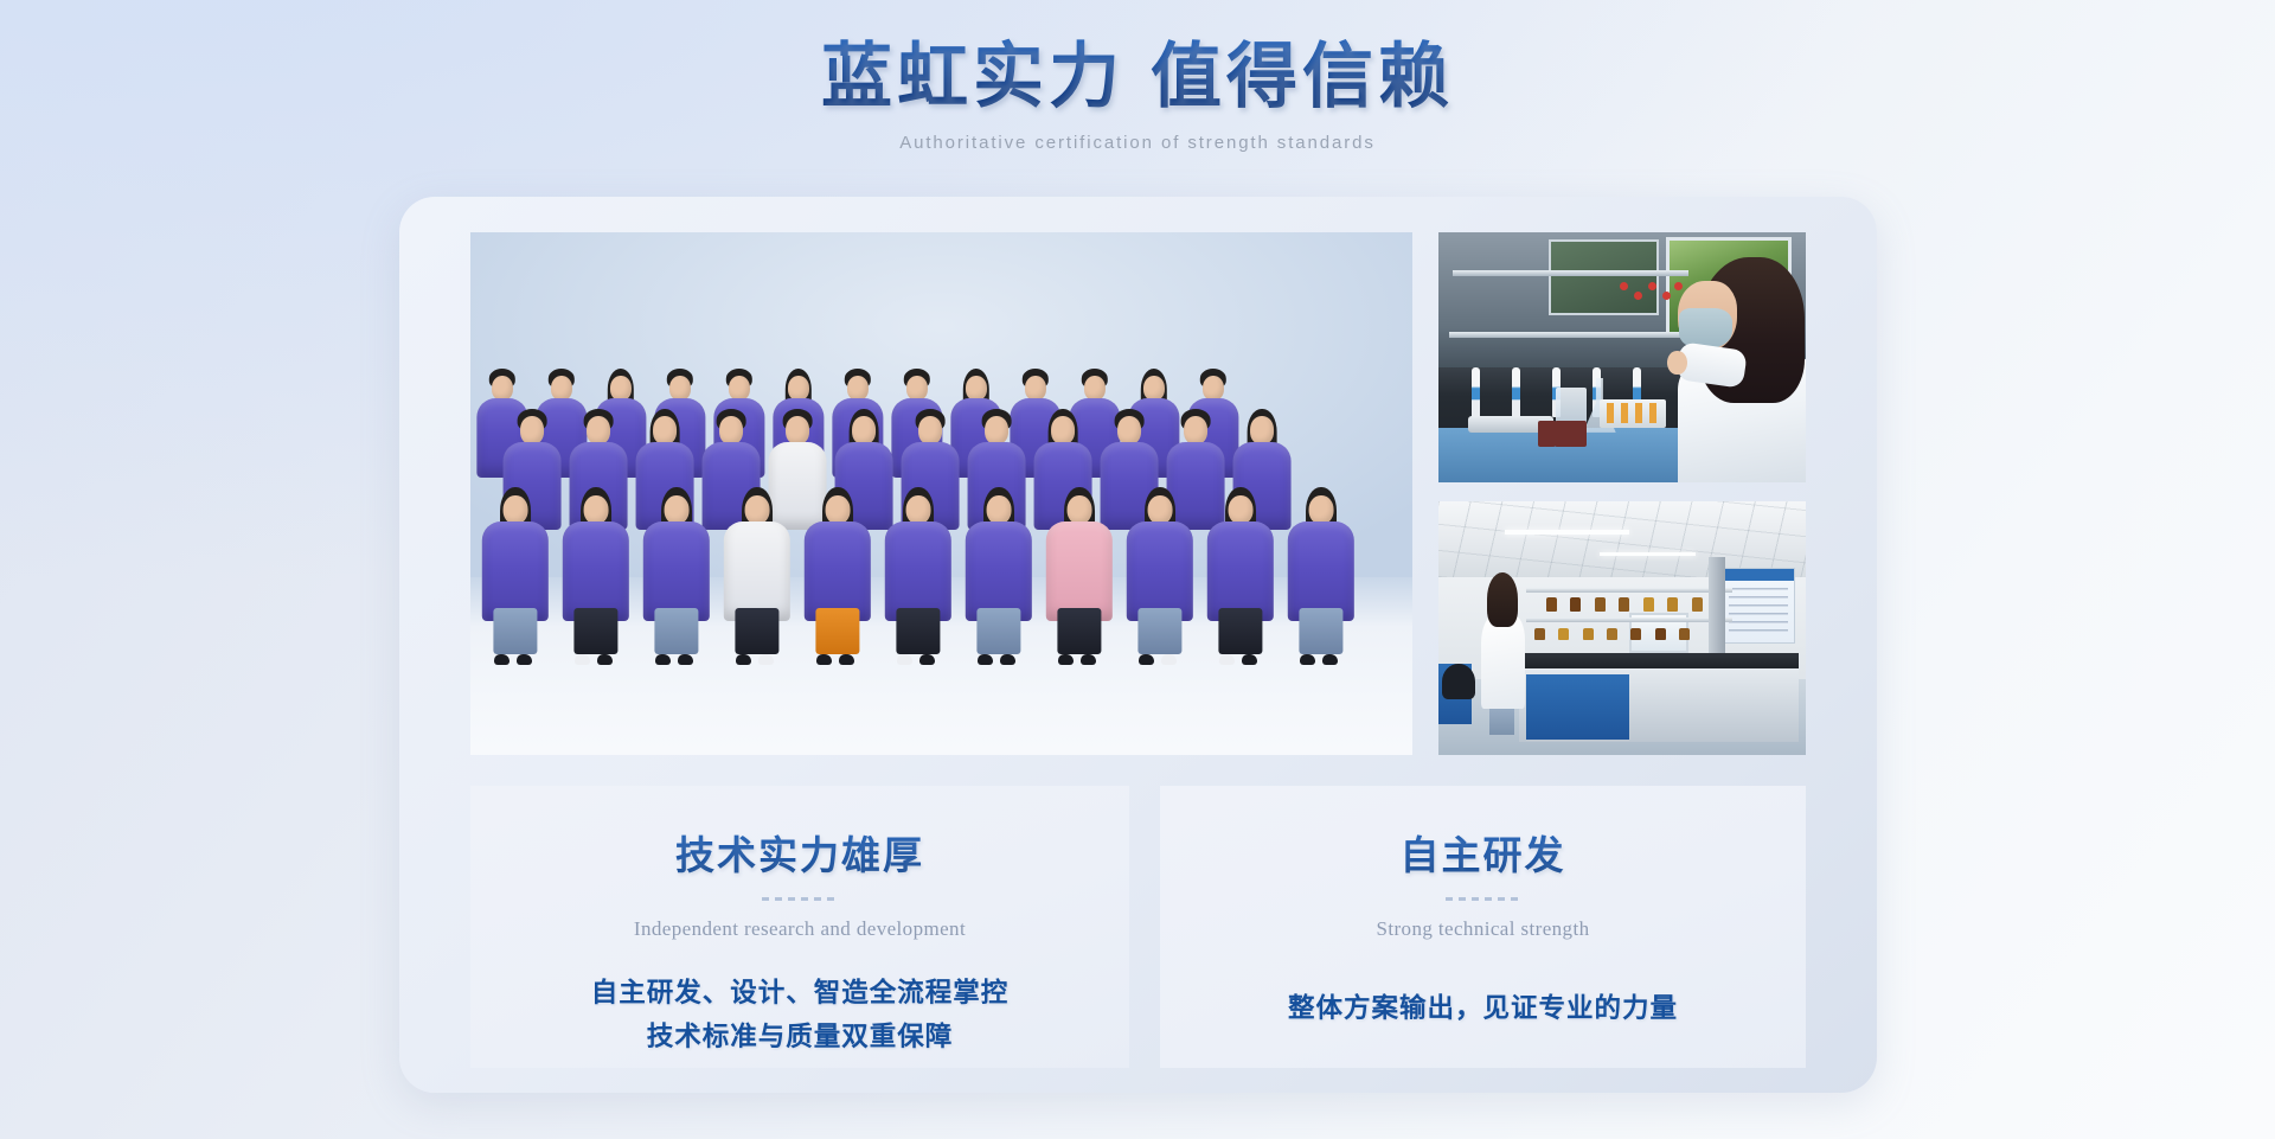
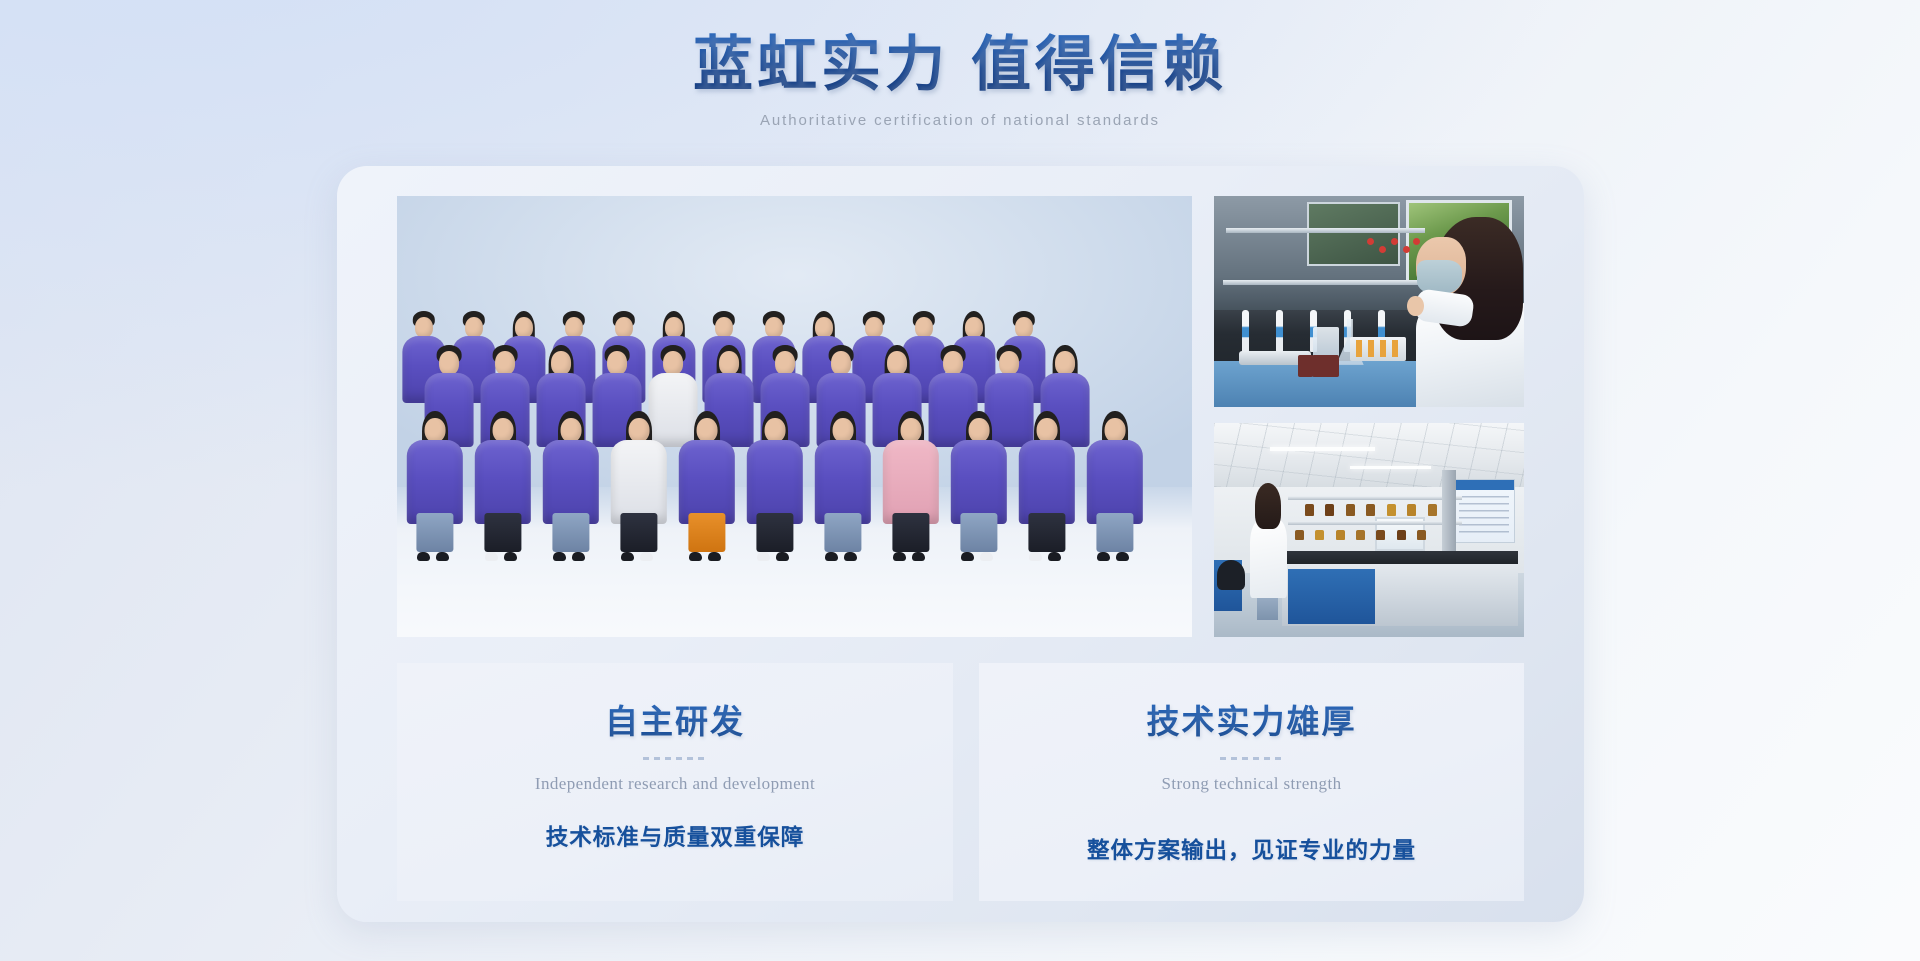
  蓝虹实力 值得信赖
- Authoritative certification of strength standards
+ Authoritative certification of national standards
- 技术实力雄厚
+ 自主研发
  Independent research and development
- 自主研发、设计、智造全流程掌控
  技术标准与质量双重保障
- 自主研发
+ 技术实力雄厚
  Strong technical strength
  整体方案输出，见证专业的力量
